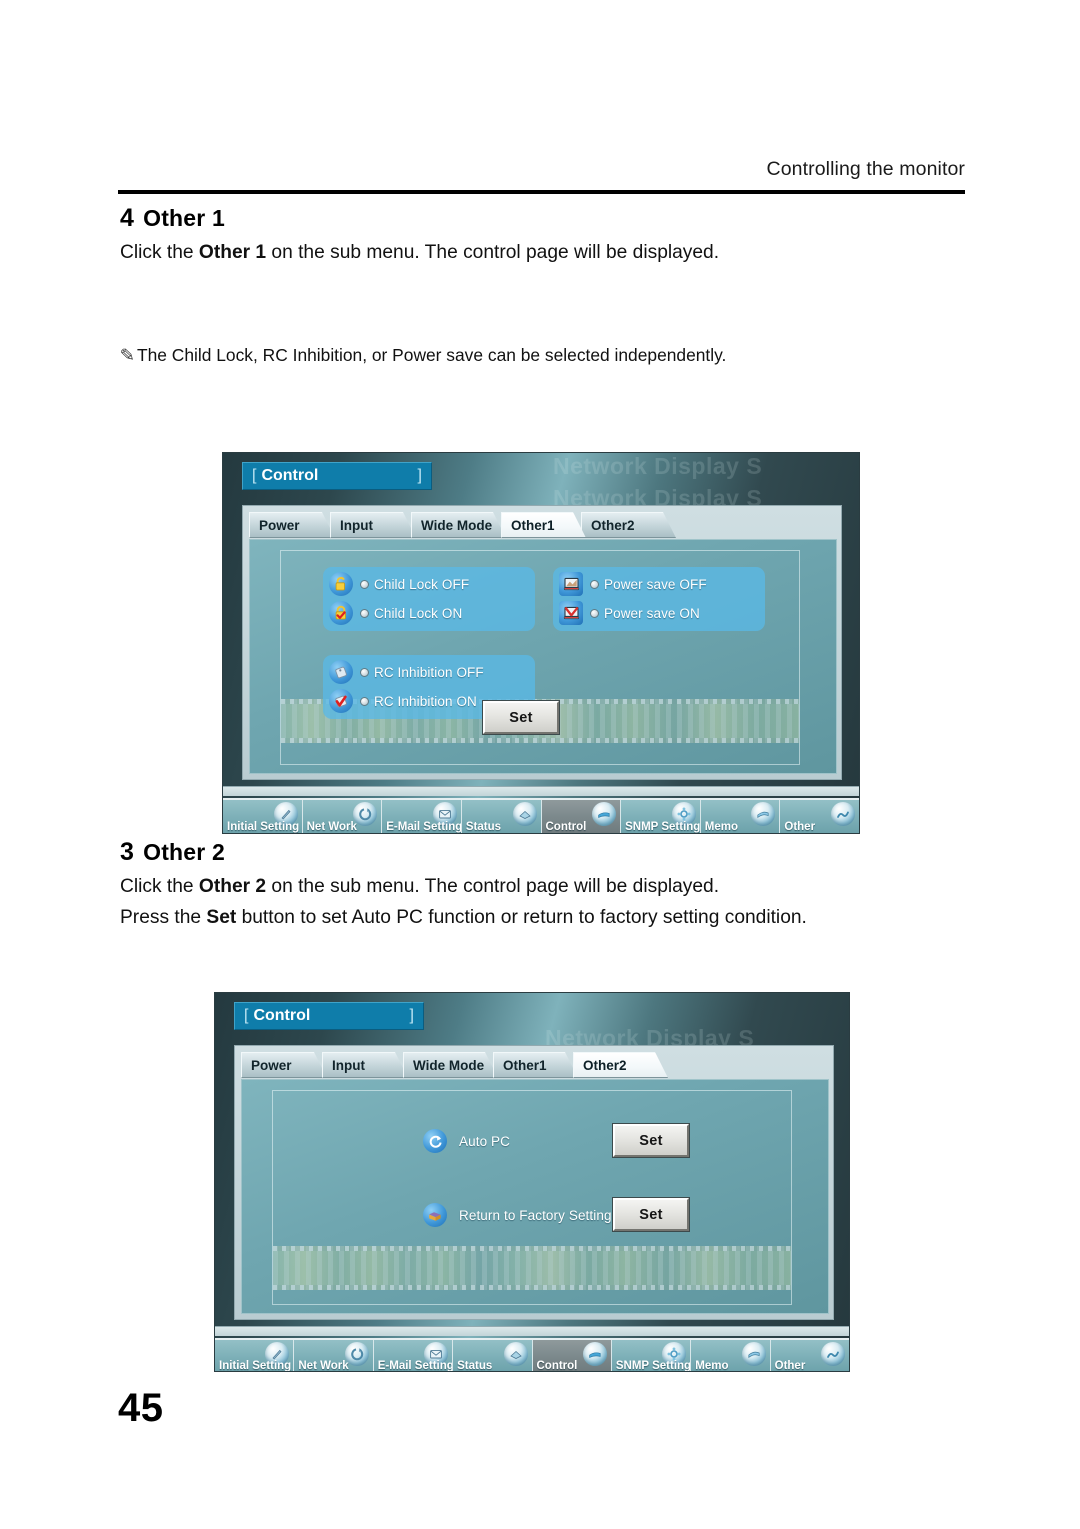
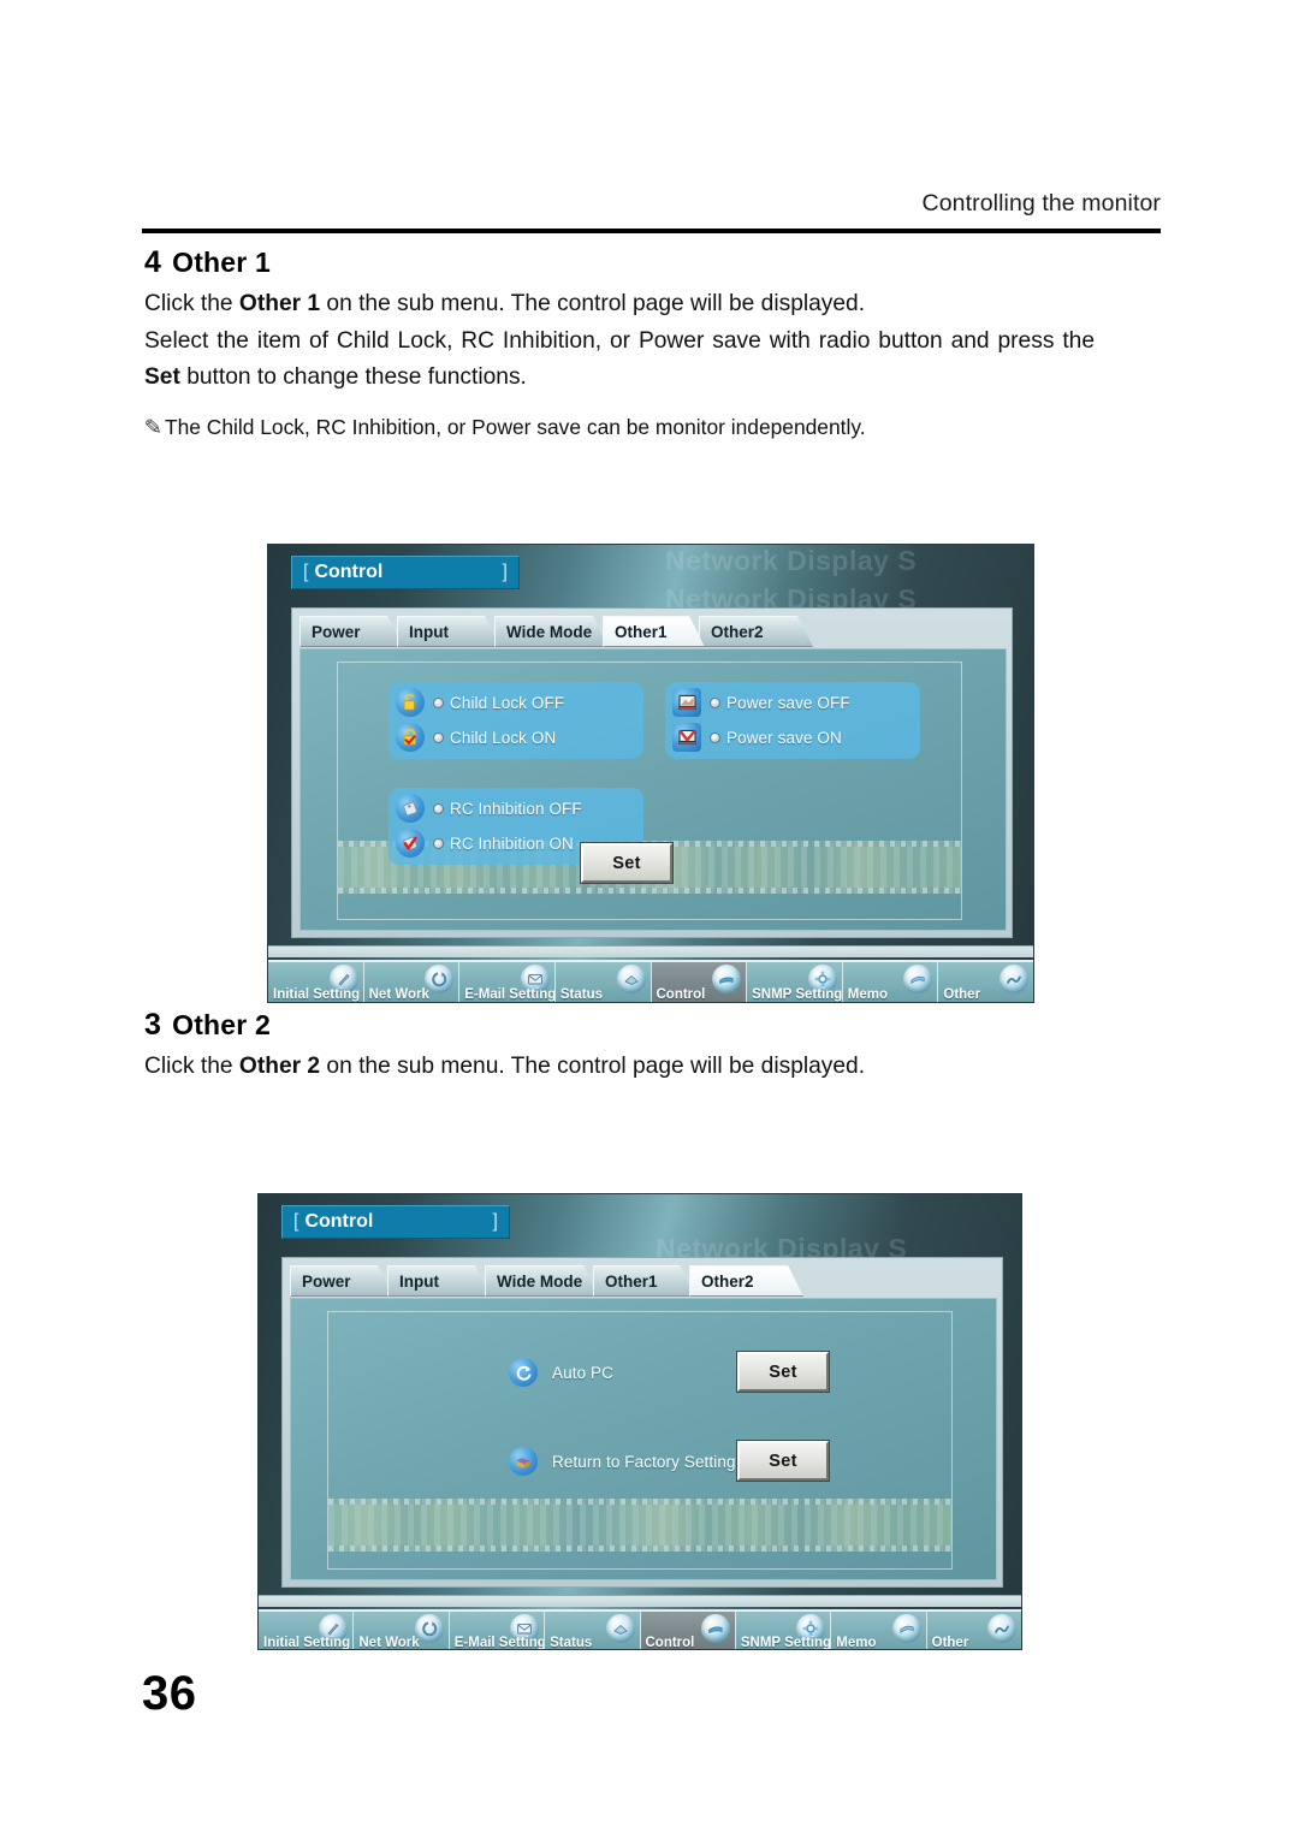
  Controlling the monitor
  4 Other 1
  Click the Other 1 on the sub menu. The control page will be displayed.
+ Select the item of Child Lock, RC Inhibition, or Power save with radio button and press the Set button to change these functions.
- ✎The Child Lock, RC Inhibition, or Power save can be selected independently.
+ ✎The Child Lock, RC Inhibition, or Power save can be monitor independently.
  Network Display S
  Network Display S
  [
  Control
  ]
  Power
  Input
  Wide Mode
  Other1
  Other2
  Child Lock OFF
  Child Lock ON
  RC Inhibition OFF
  RC Inhibition ON
  Power save OFF
  Power save ON
  Set
  Initial Setting
  Net Work
  E-Mail Setting
  Status
  Control
  SNMP Setting
  Memo
  Other
  3 Other 2
  Click the Other 2 on the sub menu. The control page will be displayed.
- Press the Set button to set Auto PC function or return to factory setting condition.
  Network Display S
  [
  Control
  ]
  Power
  Input
  Wide Mode
  Other1
  Other2
  Auto PC
  Set
  Return to Factory Setting
  Set
  Initial Setting
  Net Work
  E-Mail Setting
  Status
  Control
  SNMP Setting
  Memo
  Other
- 45
+ 36
